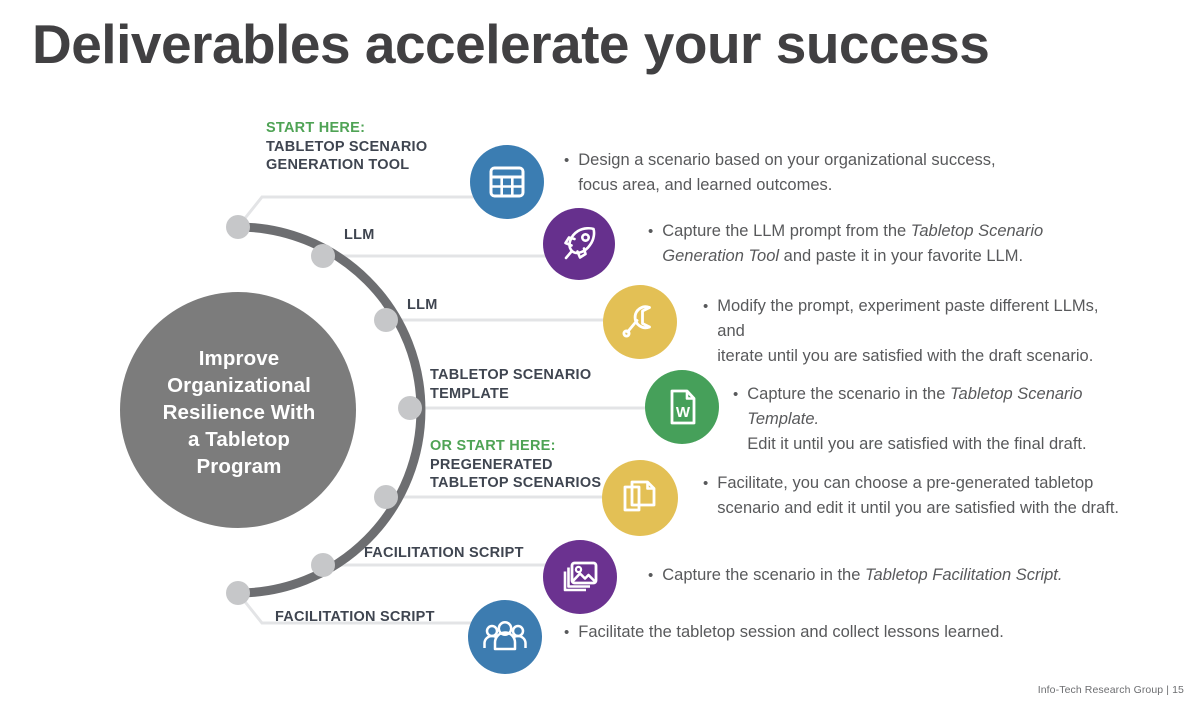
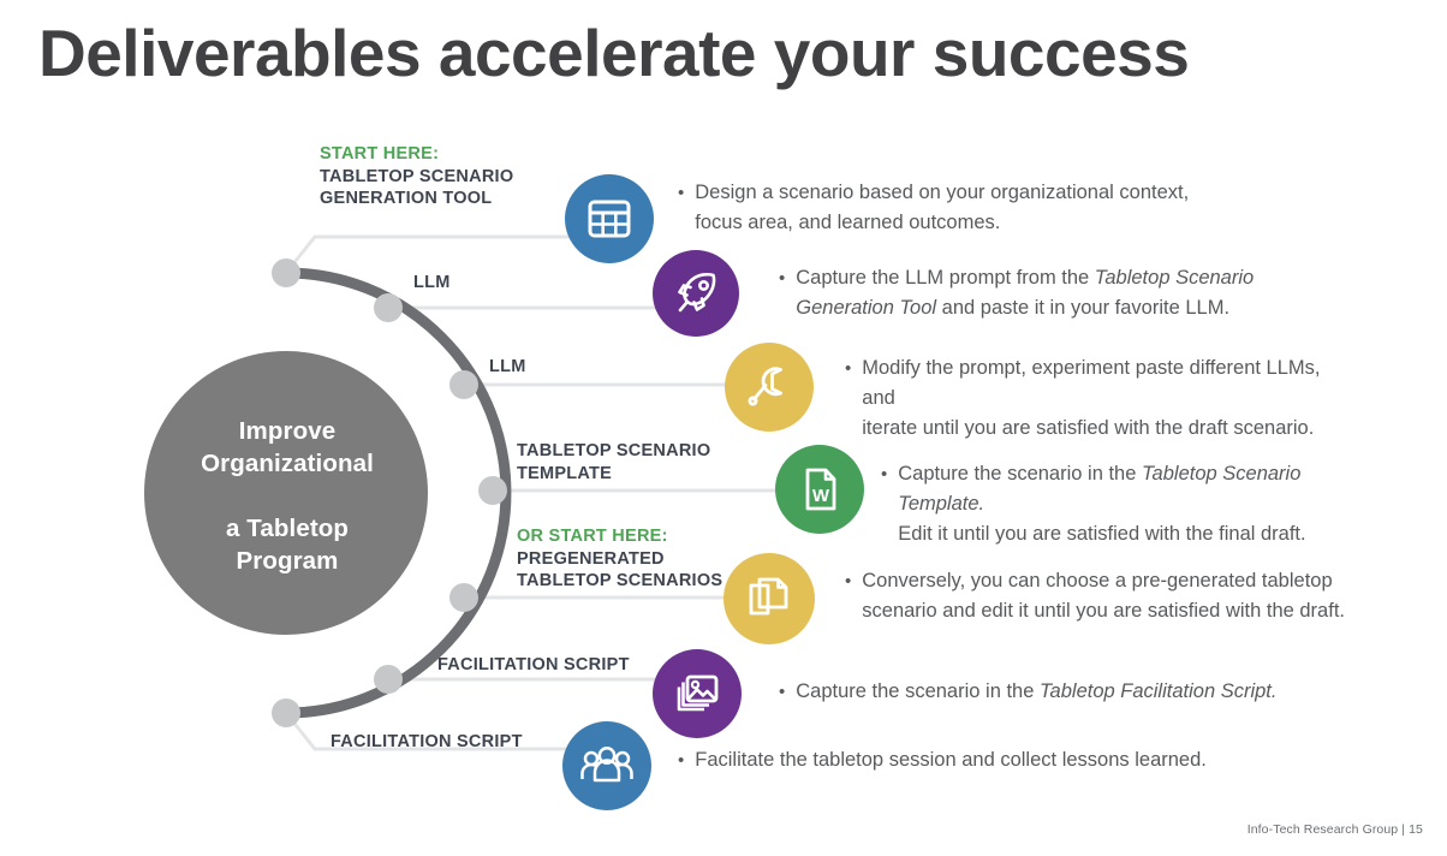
  Deliverables accelerate your success
  Improve
  Organizational
- Resilience With
  a Tabletop
  Program
  START HERE:
  TABLETOP SCENARIO
  GENERATION TOOL
  LLM
  LLM
  TABLETOP SCENARIO
  TEMPLATE
  OR START HERE:
  PREGENERATED
  TABLETOP SCENARIOS
  FACILITATION SCRIPT
  FACILITATION SCRIPT
  W
  •
- Design a scenario based on your organizational success,
+ Design a scenario based on your organizational context,
  focus area, and learned outcomes.
  •
  Capture the LLM prompt from the Tabletop Scenario
  Generation Tool and paste it in your favorite LLM.
  •
  Modify the prompt, experiment paste different LLMs, and
  iterate until you are satisfied with the draft scenario.
  •
  Capture the scenario in the Tabletop Scenario Template.
  Edit it until you are satisfied with the final draft.
  •
- Facilitate, you can choose a pre-generated tabletop
+ Conversely, you can choose a pre-generated tabletop
  scenario and edit it until you are satisfied with the draft.
  •
  Capture the scenario in the Tabletop Facilitation Script.
  •
  Facilitate the tabletop session and collect lessons learned.
  Info-Tech Research Group | 15
